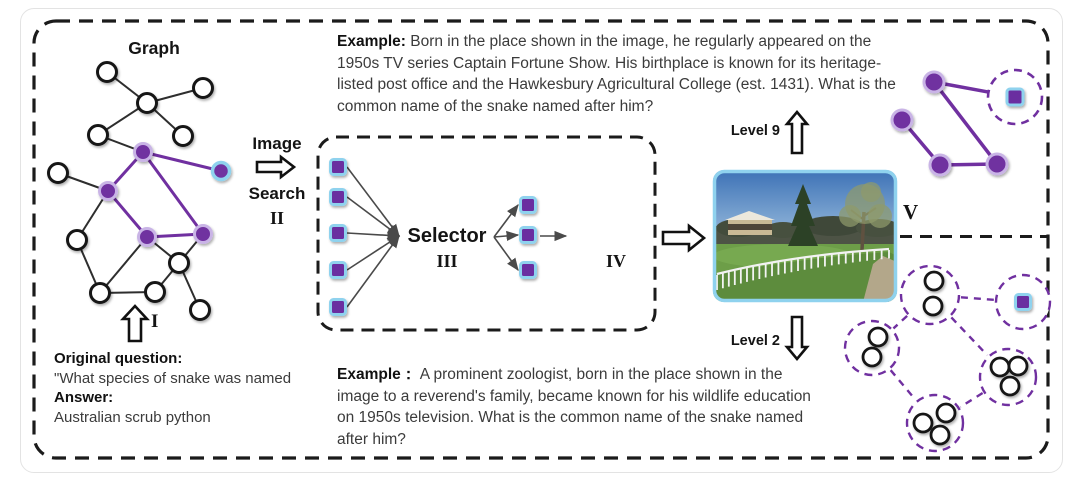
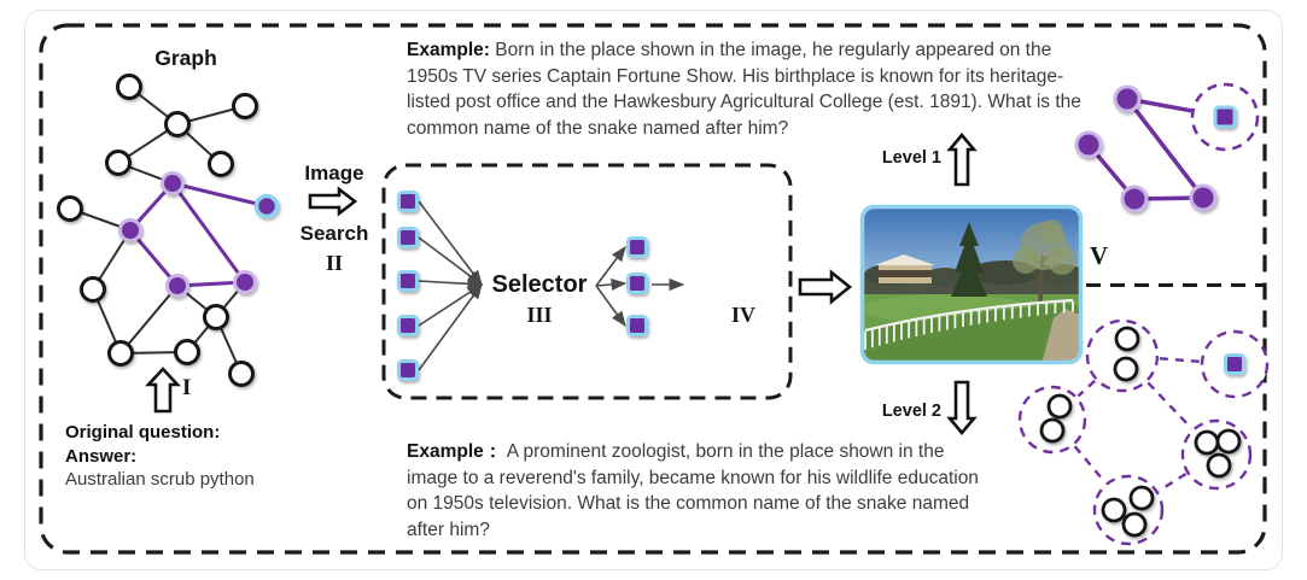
  Graph
- Example: Born in the place shown in the image, he regularly appeared on the 1950s TV series Captain Fortune Show. His birthplace is known for its heritage-listed post office and the Hawkesbury Agricultural College (est. 1431). What is the common name of the snake named after him?
+ Example: Born in the place shown in the image, he regularly appeared on the 1950s TV series Captain Fortune Show. His birthplace is known for its heritage-listed post office and the Hawkesbury Agricultural College (est. 1891). What is the common name of the snake named after him?
  Image
  Search
  II
  Selector
  III
  IV
  I
  V
- Level 9
+ Level 1
  Level 2
  Original question:
- "What species of snake was named
  Answer:
  Australian scrub python
  Example： A prominent zoologist, born in the place shown in the image to a reverend's family, became known for his wildlife education on 1950s television. What is the common name of the snake named after him?
